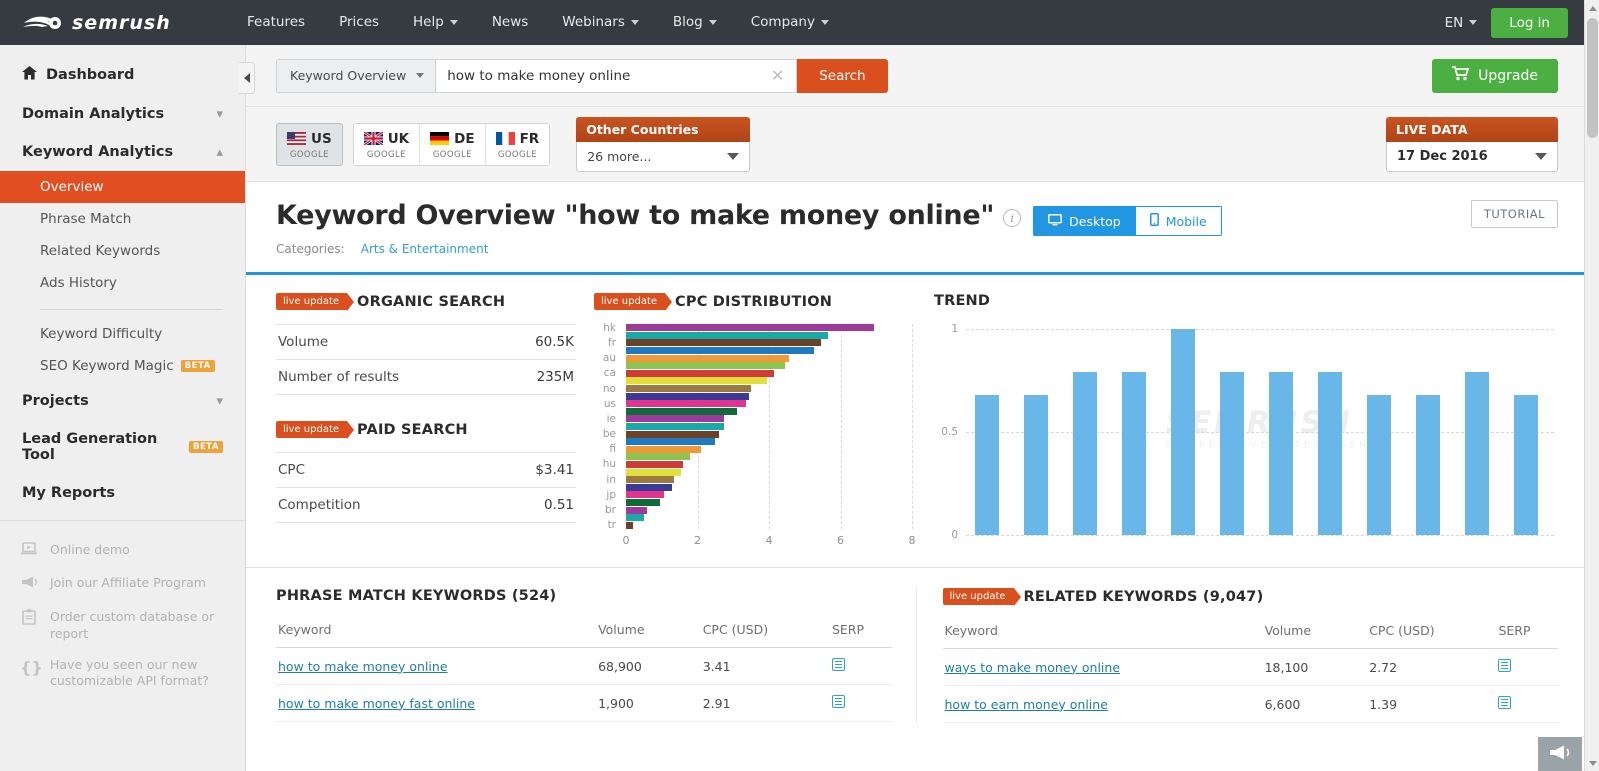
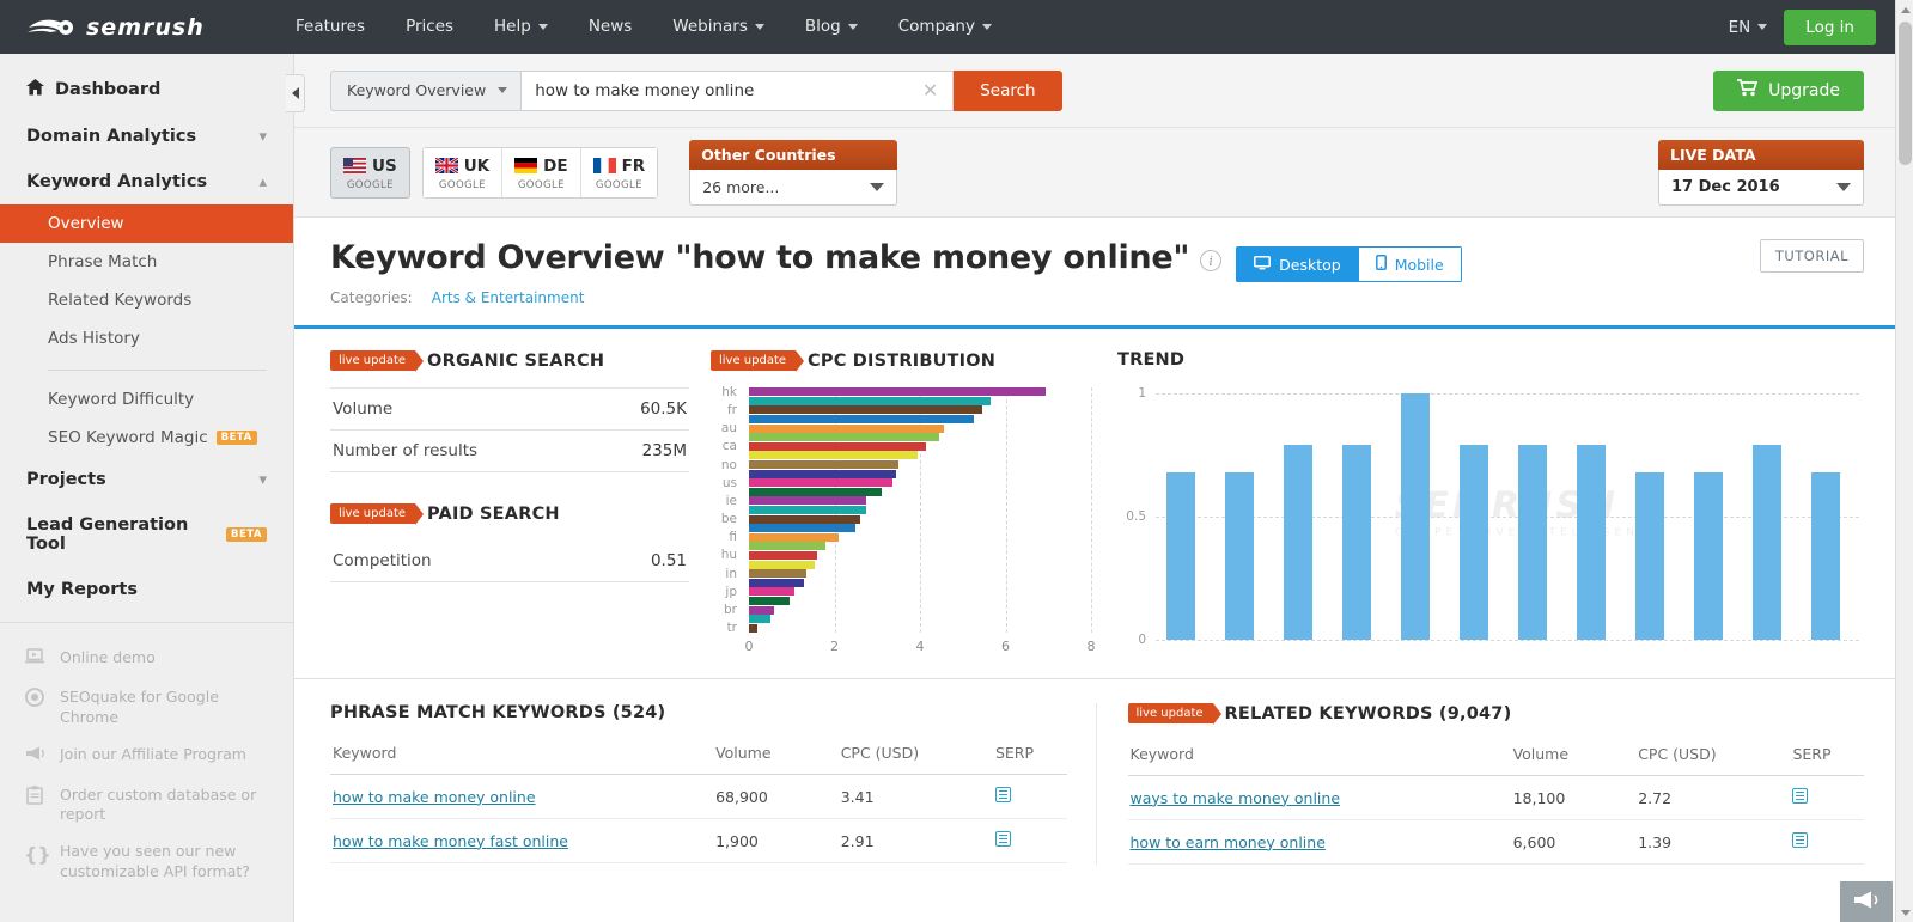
  semrush
  Features
  Prices
  Help
  News
  Webinars
  Blog
  Company
  EN
  Log in
  Dashboard
  Domain Analytics
  ▾
  Keyword Analytics
  ▴
  Overview
  Phrase Match
  Related Keywords
  Ads History
  Keyword Difficulty
  SEO Keyword Magic BETA
  Projects
  ▾
  Lead Generation Tool
  BETA
  My Reports
  Online demo
+ SEOquake for Google Chrome
  Join our Affiliate Program
  Order custom database or report
  {}
  Have you seen our new customizable API format?
  Keyword Overview
  how to make money online
  ✕
  Search
  Upgrade
  US
  GOOGLE
  UK
  GOOGLE
  DE
  GOOGLE
  FR
  GOOGLE
  Other Countries
  26 more...
  LIVE DATA
  17 Dec 2016
  Keyword Overview "how to make money online"
  i
  Desktop
  Mobile
  TUTORIAL
  Categories:
  Arts & Entertainment
  live update
  ORGANIC SEARCH
  Volume
  60.5K
  Number of results
  235M
  live update
  PAID SEARCH
- CPC
- $3.41
  Competition
  0.51
  live update
  CPC DISTRIBUTION
  hk
  fr
  au
  ca
  no
  us
  ie
  be
  fi
  hu
  in
  jp
  br
  tr
  0
  2
  4
  6
  8
  TREND
  0
  0.5
  1
  PHRASE MATCH KEYWORDS (524)
  Keyword	Volume	CPC (USD)	SERP
  how to make money online	68,900	3.41
  how to make money fast online	1,900	2.91
  live update
  RELATED KEYWORDS (9,047)
  Keyword	Volume	CPC (USD)	SERP
  ways to make money online	18,100	2.72
  how to earn money online	6,600	1.39
